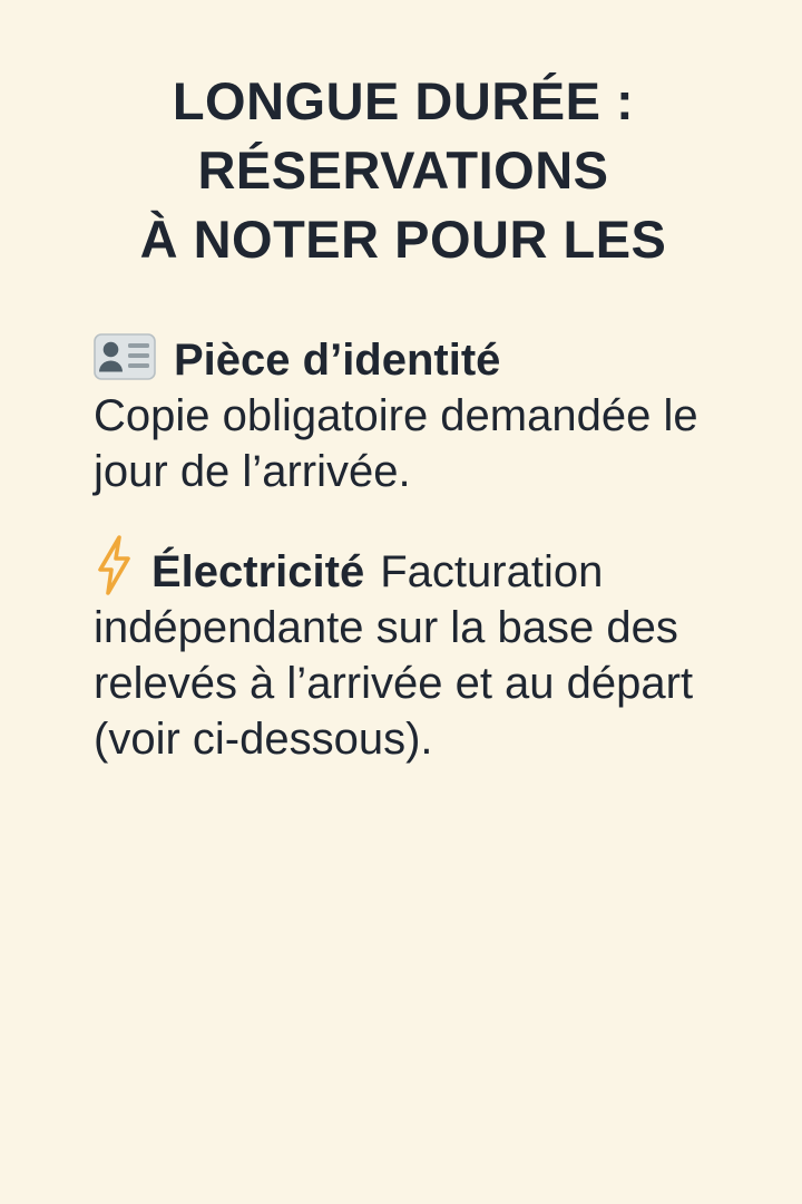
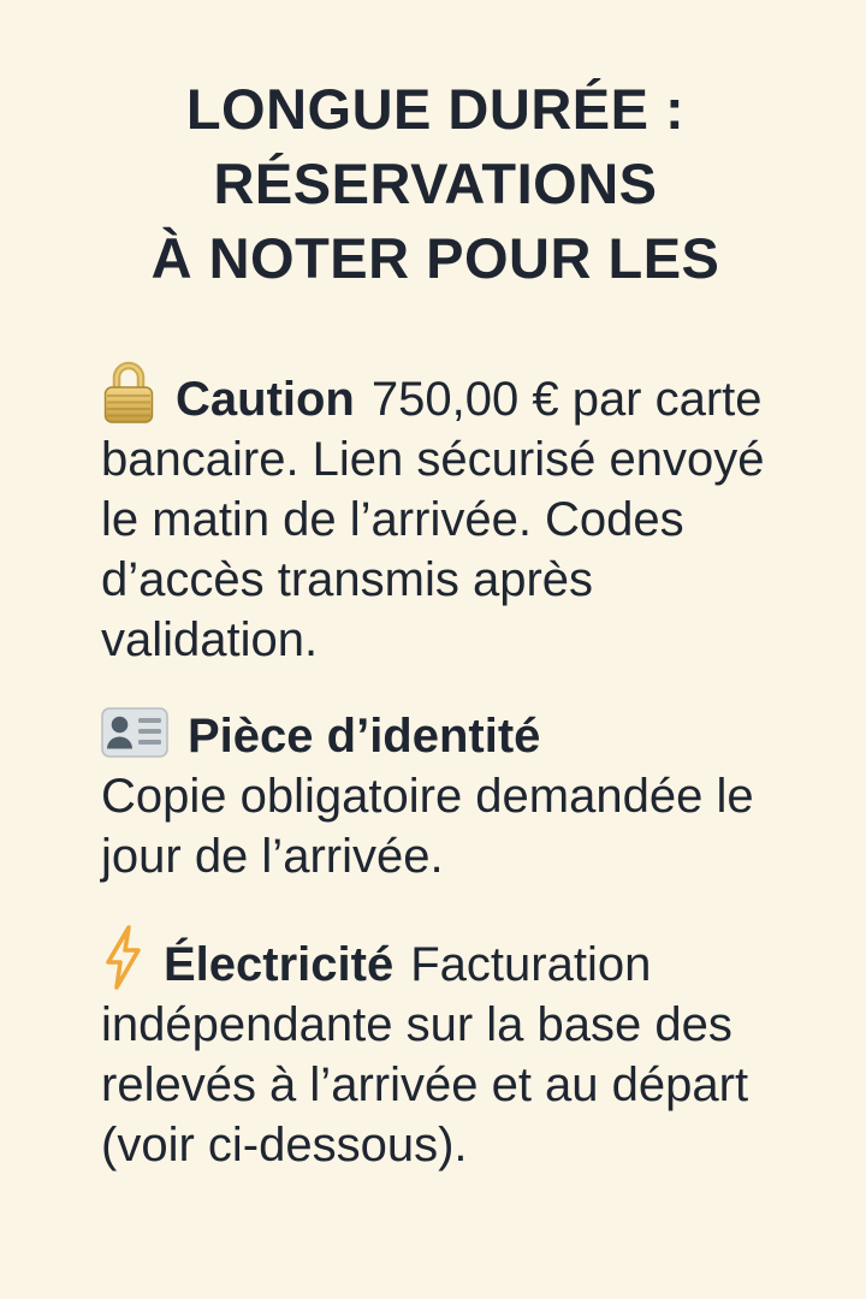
  LONGUE DURÉE :
  RÉSERVATIONS
  À NOTER POUR LES
+ Caution 750,00 € par carte bancaire. Lien sécurisé envoyé le matin de l’arrivée. Codes d’accès transmis après validation.
  Pièce d’identité
  Copie obligatoire demandée le jour de l’arrivée.
  Électricité Facturation indépendante sur la base des relevés à l’arrivée et au départ (voir ci-dessous).
